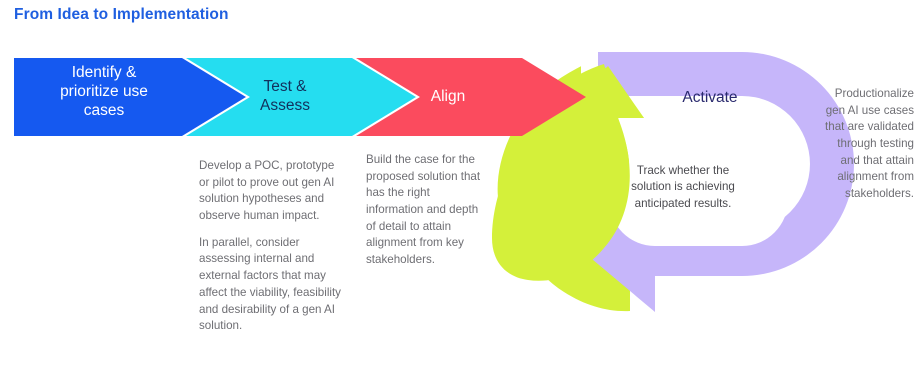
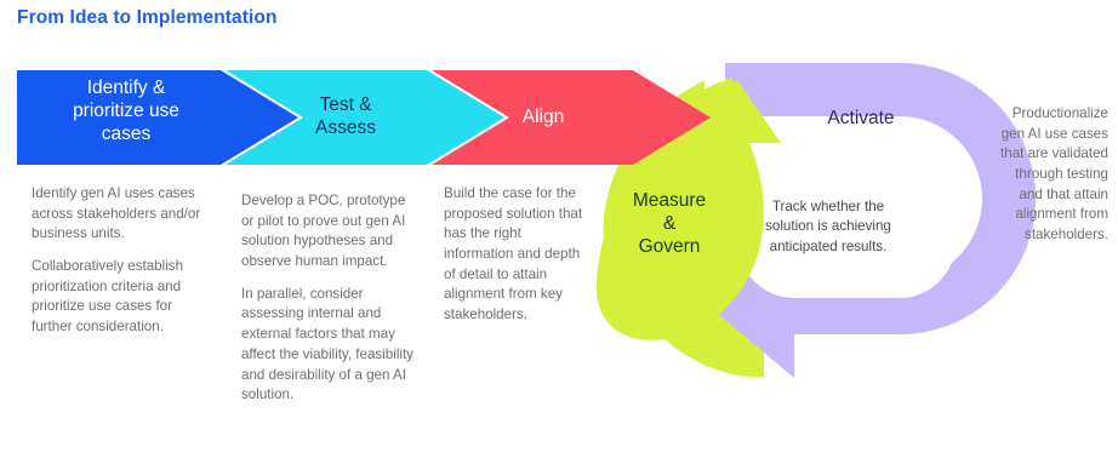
  From Idea to Implementation
  Identify &
  prioritize use
  cases
  Test &
  Assess
  Align
  Activate
+ Measure
+ &
+ Govern
+ Identify gen AI uses cases across stakeholders and/or business units.
+ Collaboratively establish prioritization criteria and prioritize use cases for further consideration.
  Develop a POC, prototype or pilot to prove out gen AI solution hypotheses and observe human impact.
  In parallel, consider assessing internal and external factors that may affect the viability, feasibility and desirability of a gen AI solution.
  Build the case for the proposed solution that has the right information and depth of detail to attain alignment from key stakeholders.
  Track whether the solution is achieving anticipated results.
  Productionalize gen AI use cases that are validated through testing and that attain alignment from stakeholders.
